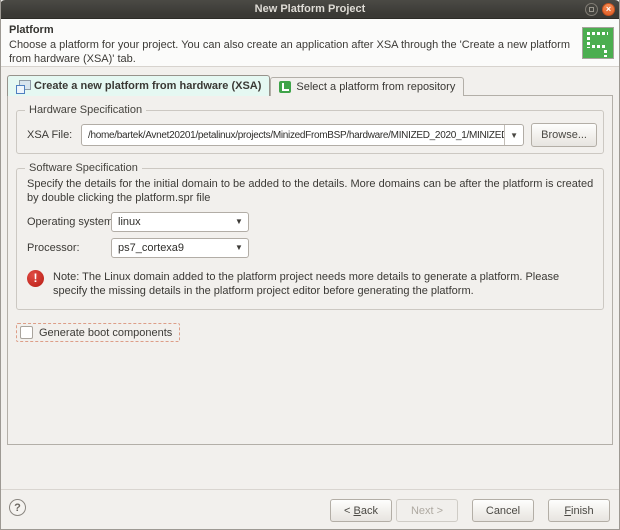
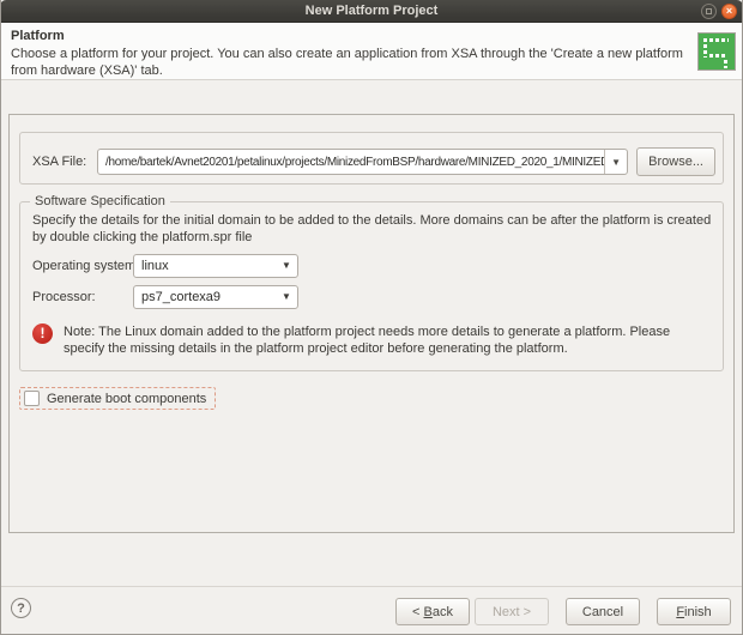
  New Platform Project
  ×
  Platform
- Choose a platform for your project. You can also create an application after XSA through the 'Create a new platform from hardware (XSA)' tab.
+ Choose a platform for your project. You can also create an application from XSA through the 'Create a new platform from hardware (XSA)' tab.
- Create a new platform from hardware (XSA)
- Select a platform from repository
- Hardware Specification
  XSA File:
  /home/bartek/Avnet20201/petalinux/projects/MinizedFromBSP/hardware/MINIZED_2020_1/MINIZE
  ▼
  Browse...
  Software Specification
  Specify the details for the initial domain to be added to the details. More domains can be after the platform is created by double clicking the platform.spr file
  Operating system
  linux
  ▼
  Processor:
  ps7_cortexa9
  ▼
  !
  Note: The Linux domain added to the platform project needs more details to generate a platform. Please specify the missing details in the platform project editor before generating the platform.
  Generate boot components
  ?
  < Back
  Next >
  Cancel
  Finish
